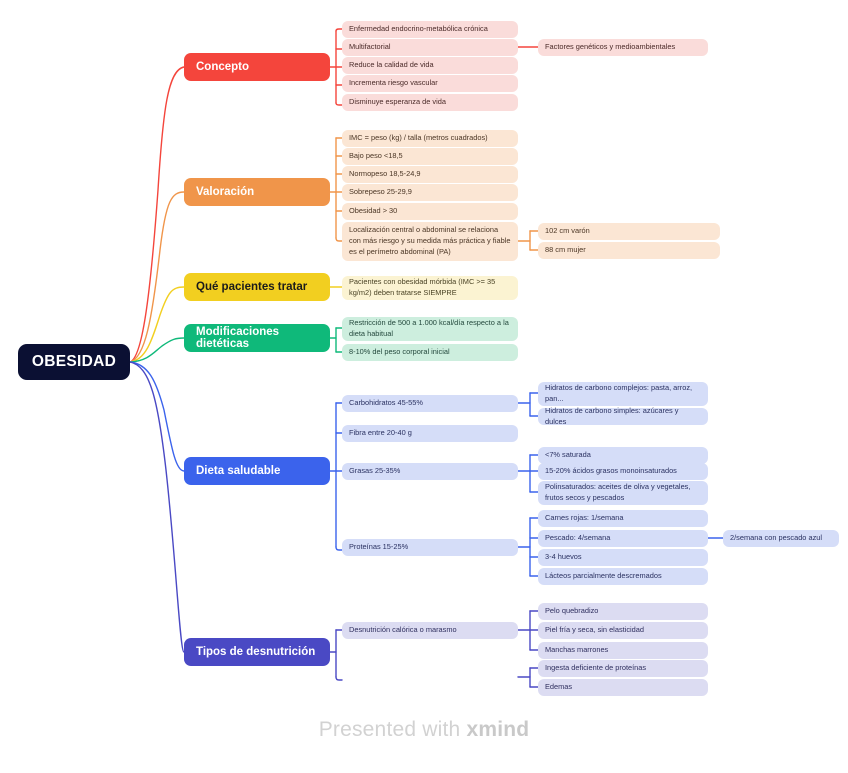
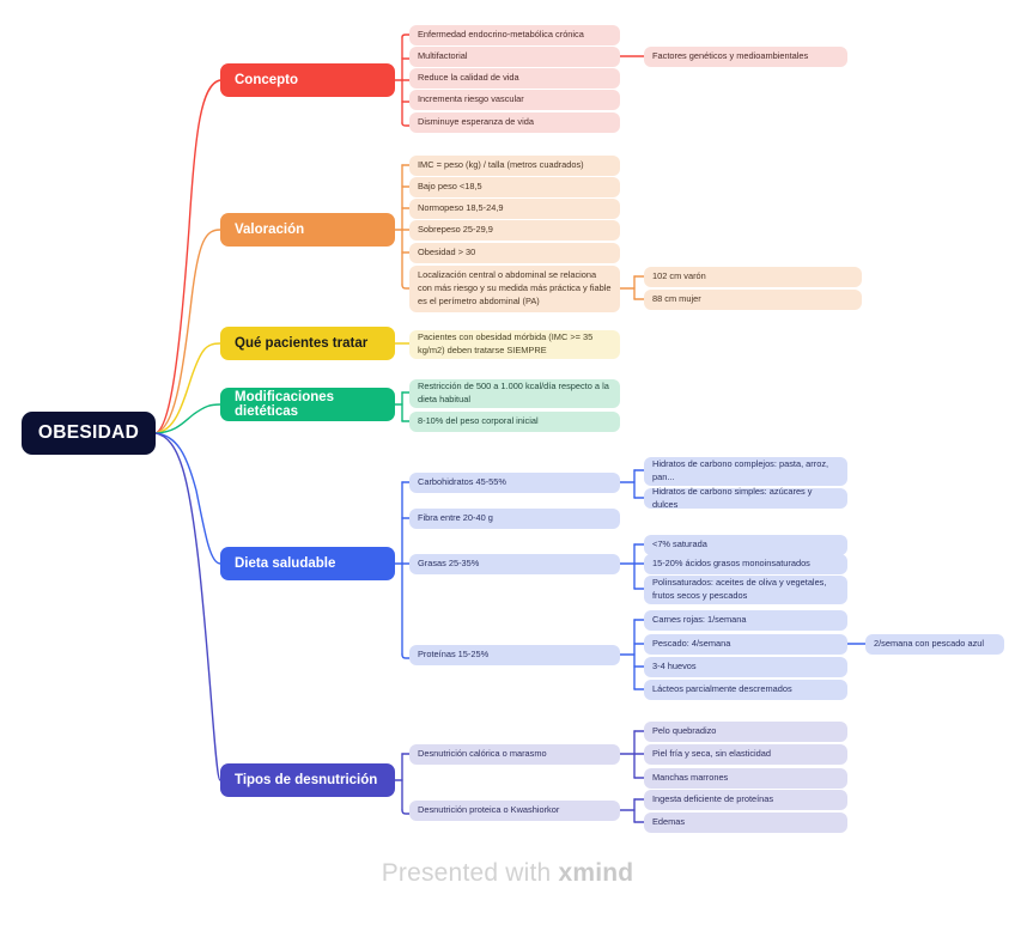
  OBESIDAD
  Concepto
  Enfermedad endocrino-metabólica crónica
  Multifactorial
  Factores genéticos y medioambientales
  Reduce la calidad de vida
  Incrementa riesgo vascular
  Disminuye esperanza de vida
  Valoración
  IMC = peso (kg) / talla (metros cuadrados)
  Bajo peso <18,5
  Normopeso 18,5-24,9
  Sobrepeso 25-29,9
  Obesidad > 30
  Localización central o abdominal se relaciona con más riesgo y su medida más práctica y fiable es el perímetro abdominal (PA)
  102 cm varón
  88 cm mujer
  Qué pacientes tratar
  Pacientes con obesidad mórbida (IMC >= 35 kg/m2) deben tratarse SIEMPRE
  Modificaciones dietéticas
  Restricción de 500 a 1.000 kcal/día respecto a la dieta habitual
  8-10% del peso corporal inicial
  Dieta saludable
  Carbohidratos 45-55%
  Hidratos de carbono complejos: pasta, arroz, pan...
  Hidratos de carbono simples: azúcares y dulces
  Fibra entre 20-40 g
  Grasas 25-35%
  <7% saturada
  15-20% ácidos grasos monoinsaturados
  Polinsaturados: aceites de oliva y vegetales, frutos secos y pescados
  Proteínas 15-25%
  Carnes rojas: 1/semana
  Pescado: 4/semana
  2/semana con pescado azul
  3-4 huevos
  Lácteos parcialmente descremados
  Tipos de desnutrición
  Desnutrición calórica o marasmo
  Pelo quebradizo
  Piel fría y seca, sin elasticidad
  Manchas marrones
+ Desnutrición proteica o Kwashiorkor
  Ingesta deficiente de proteínas
  Edemas
  Presented with xmind
